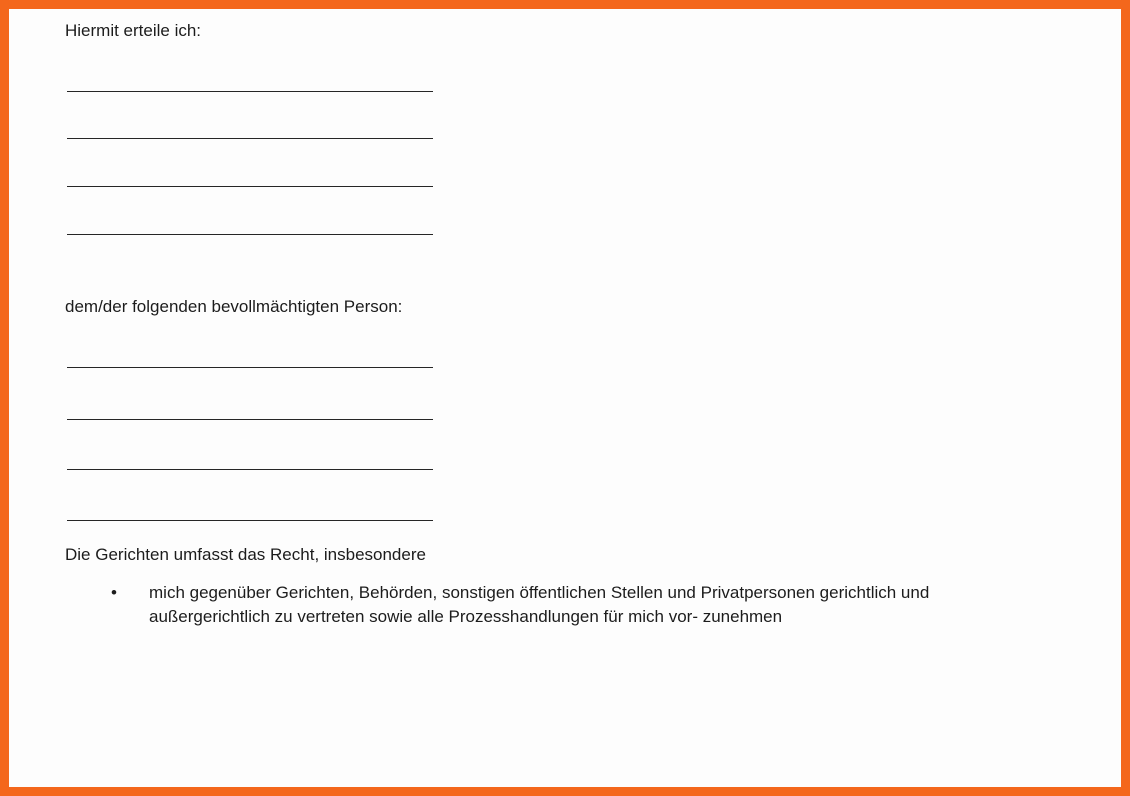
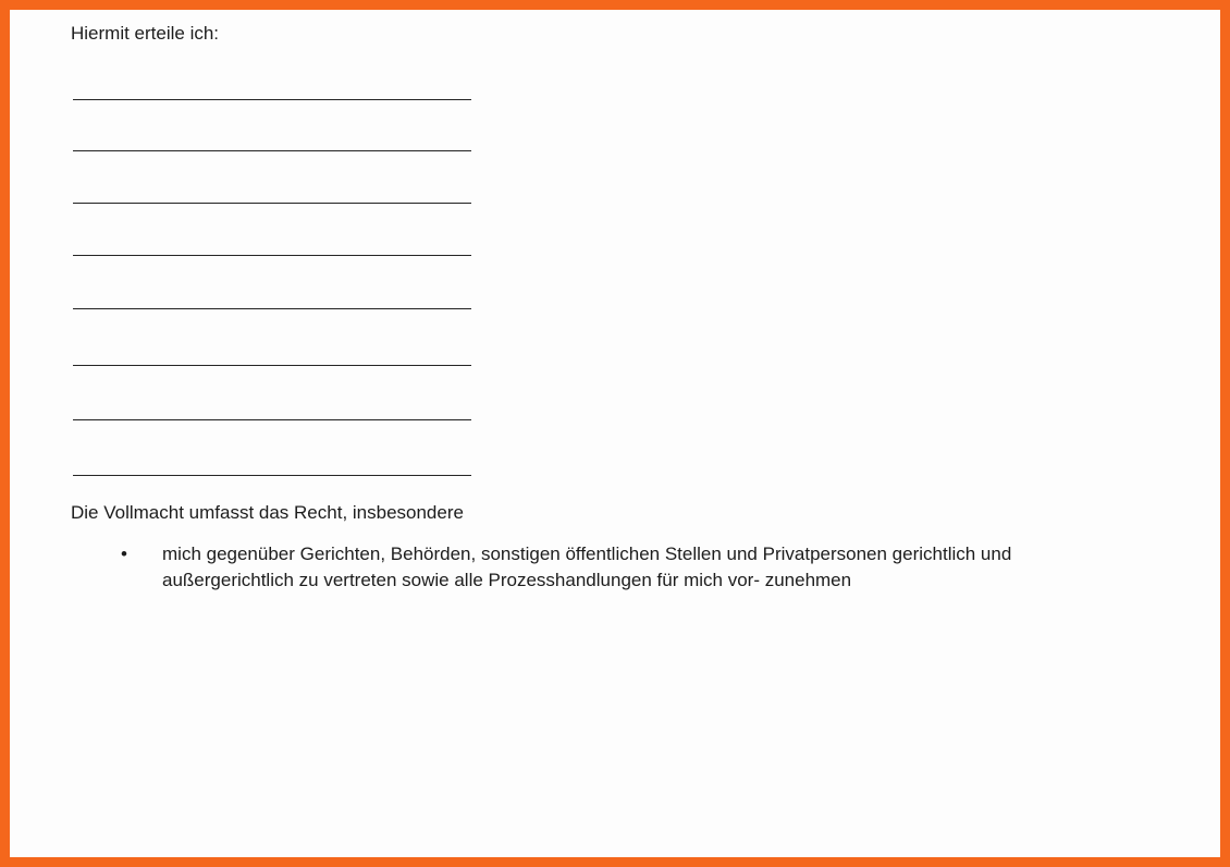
  Hiermit erteile ich:
- dem/der folgenden bevollmächtigten Person:
- Die Gerichten umfasst das Recht, insbesondere
+ Die Vollmacht umfasst das Recht, insbesondere
  •
  mich gegenüber Gerichten, Behörden, sonstigen öffentlichen Stellen und Privatpersonen gerichtlich und außergerichtlich zu vertreten sowie alle Prozesshandlungen für mich vor- zunehmen
